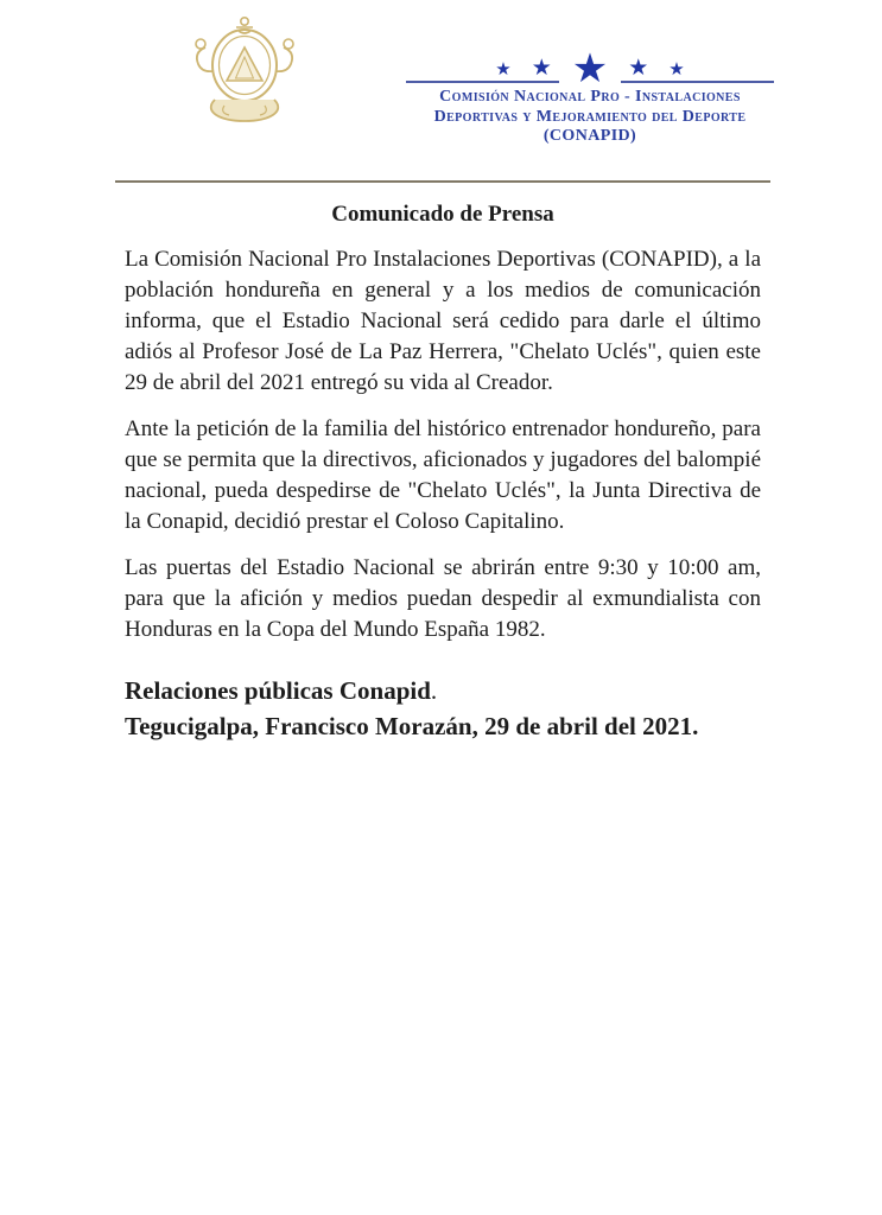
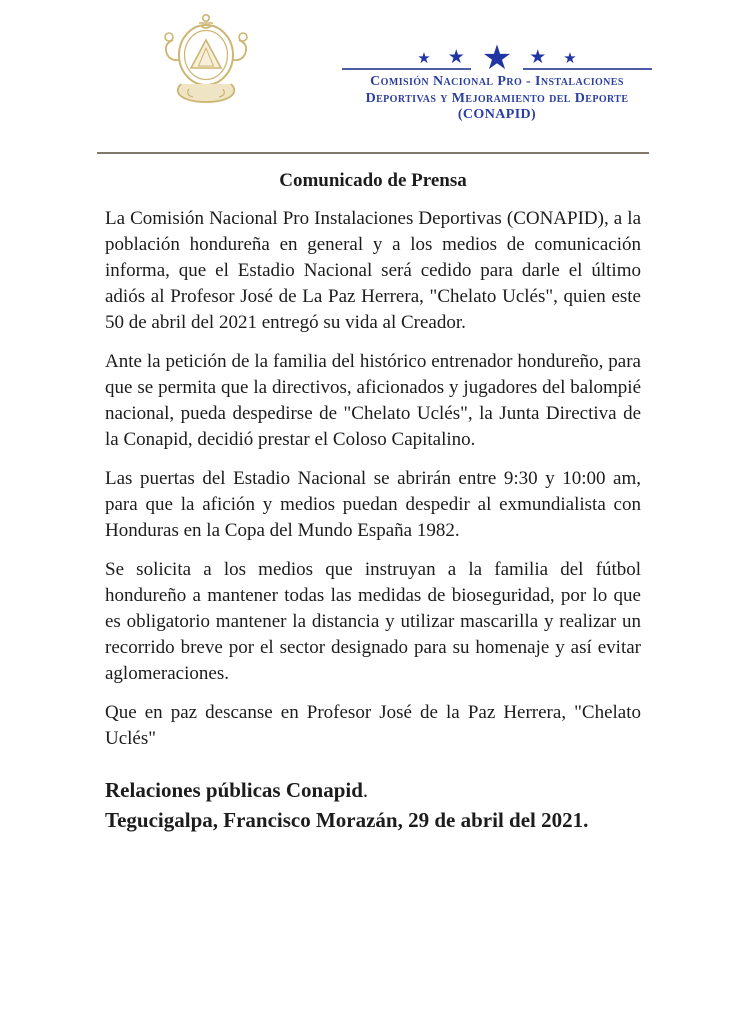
  ★
  ★
  ★
  ★
  ★
  Comisión Nacional Pro - Instalaciones
  Deportivas y Mejoramiento del Deporte
  (CONAPID)
  Comunicado de Prensa
- La Comisión Nacional Pro Instalaciones Deportivas (CONAPID), a la población hondureña en general y a los medios de comunicación informa, que el Estadio Nacional será cedido para darle el último adiós al Profesor José de La Paz Herrera, "Chelato Uclés", quien este 29 de abril del 2021 entregó su vida al Creador.
+ La Comisión Nacional Pro Instalaciones Deportivas (CONAPID), a la población hondureña en general y a los medios de comunicación informa, que el Estadio Nacional será cedido para darle el último adiós al Profesor José de La Paz Herrera, "Chelato Uclés", quien este 50 de abril del 2021 entregó su vida al Creador.
  Ante la petición de la familia del histórico entrenador hondureño, para que se permita que la directivos, aficionados y jugadores del balompié nacional, pueda despedirse de "Chelato Uclés", la Junta Directiva de la Conapid, decidió prestar el Coloso Capitalino.
  Las puertas del Estadio Nacional se abrirán entre 9:30 y 10:00 am, para que la afición y medios puedan despedir al exmundialista con Honduras en la Copa del Mundo España 1982.
+ Se solicita a los medios que instruyan a la familia del fútbol hondureño a mantener todas las medidas de bioseguridad, por lo que es obligatorio mantener la distancia y utilizar mascarilla y realizar un recorrido breve por el sector designado para su homenaje y así evitar aglomeraciones.
+ Que en paz descanse en Profesor José de la Paz Herrera, "Chelato Uclés"
  Relaciones públicas Conapid.
  Tegucigalpa, Francisco Morazán, 29 de abril del 2021.
